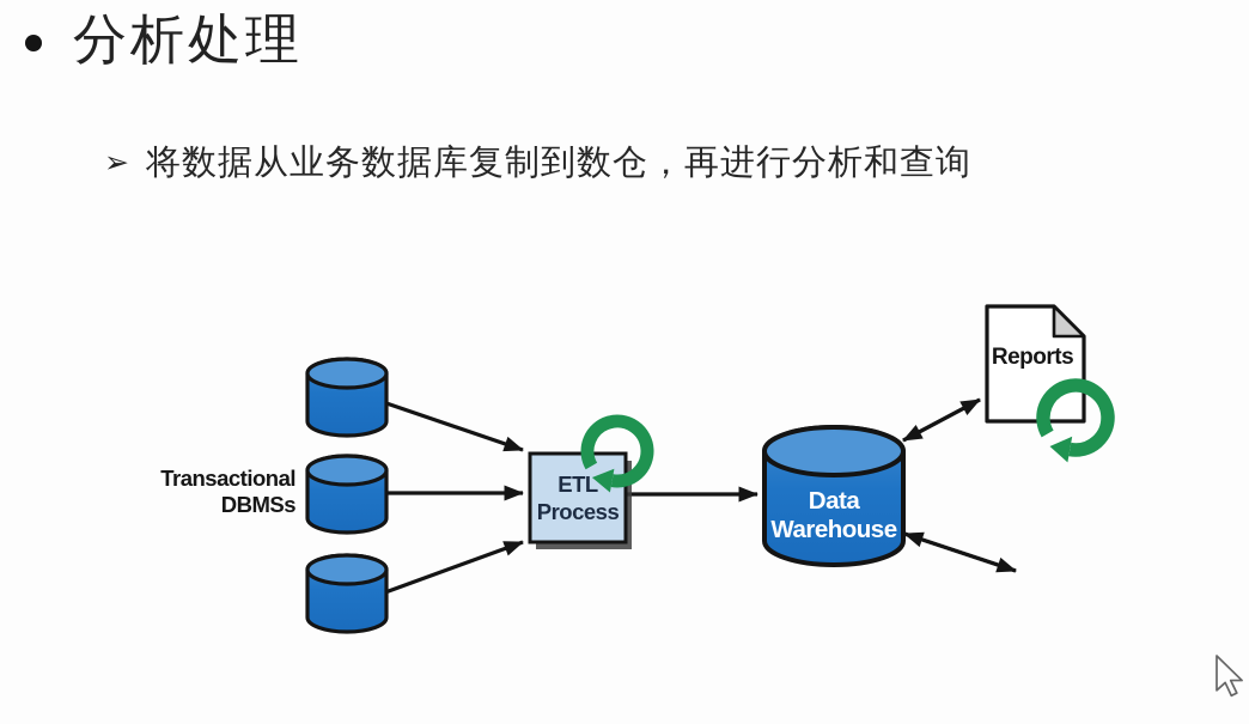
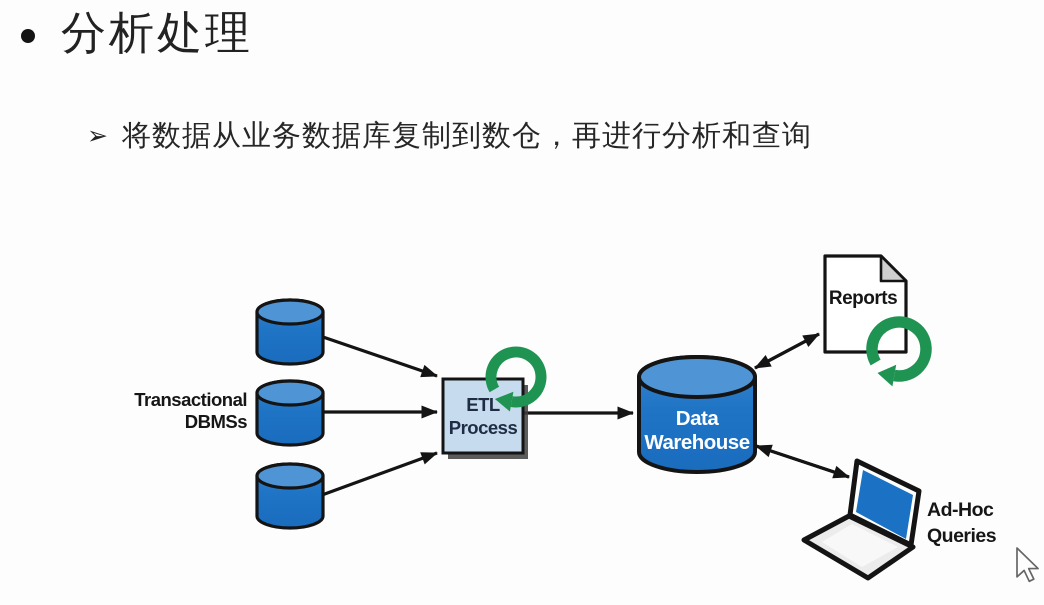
  分析处理
  ➢
  将数据从业务数据库复制到数仓，再进行分析和查询
  Transactional
  DBMSs
  ETL
  Process
  Data
  Warehouse
  Reports
+ Ad-Hoc
+ Queries
